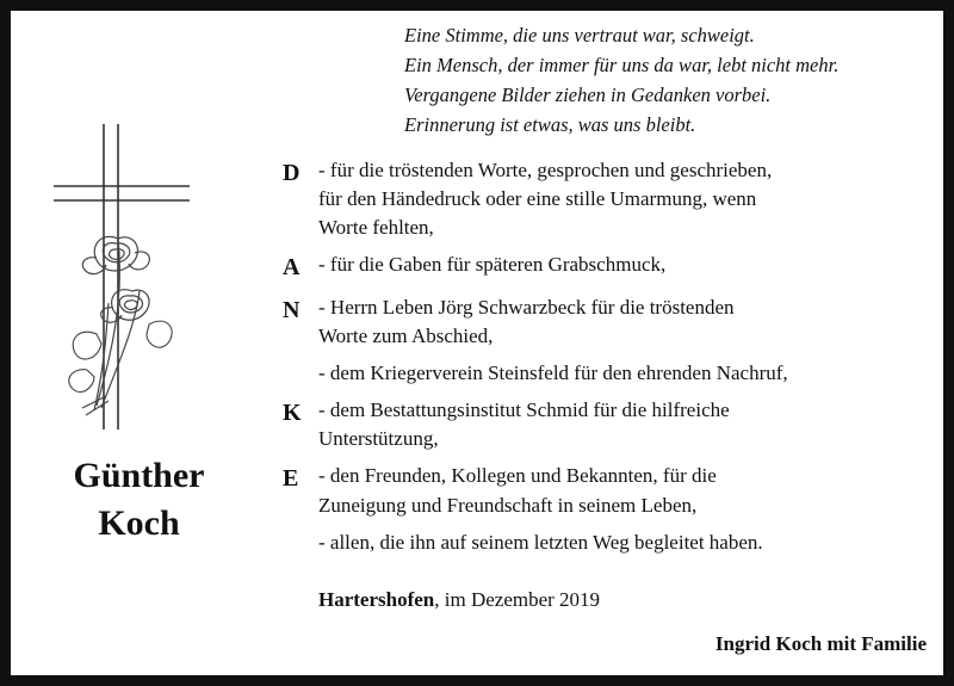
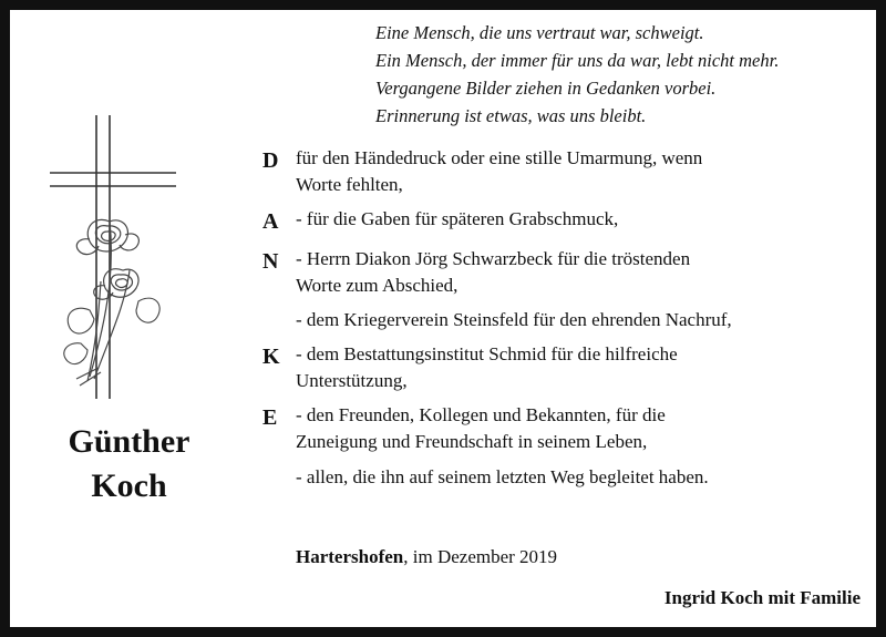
  Günther
  Koch
- Eine Stimme, die uns vertraut war, schweigt.
+ Eine Mensch, die uns vertraut war, schweigt.
  Ein Mensch, der immer für uns da war, lebt nicht mehr.
  Vergangene Bilder ziehen in Gedanken vorbei.
  Erinnerung ist etwas, was uns bleibt.
  D
- - für die tröstenden Worte, gesprochen und geschrieben,
  für den Händedruck oder eine stille Umarmung, wenn
  Worte fehlten,
  A
  - für die Gaben für späteren Grabschmuck,
  N
- - Herrn Leben Jörg Schwarzbeck für die tröstenden
+ - Herrn Diakon Jörg Schwarzbeck für die tröstenden
  Worte zum Abschied,
  - dem Kriegerverein Steinsfeld für den ehrenden Nachruf,
  K
  - dem Bestattungsinstitut Schmid für die hilfreiche
  Unterstützung,
  E
  - den Freunden, Kollegen und Bekannten, für die
  Zuneigung und Freundschaft in seinem Leben,
  - allen, die ihn auf seinem letzten Weg begleitet haben.
  Hartershofen, im Dezember 2019
  Ingrid Koch mit Familie
